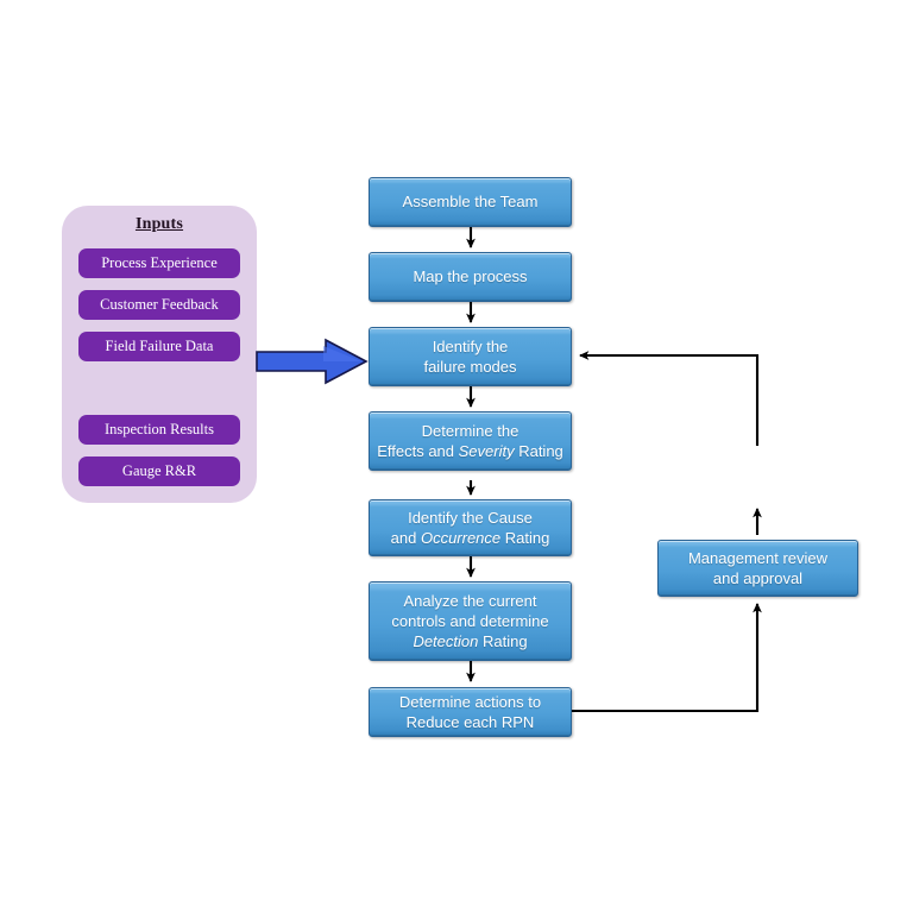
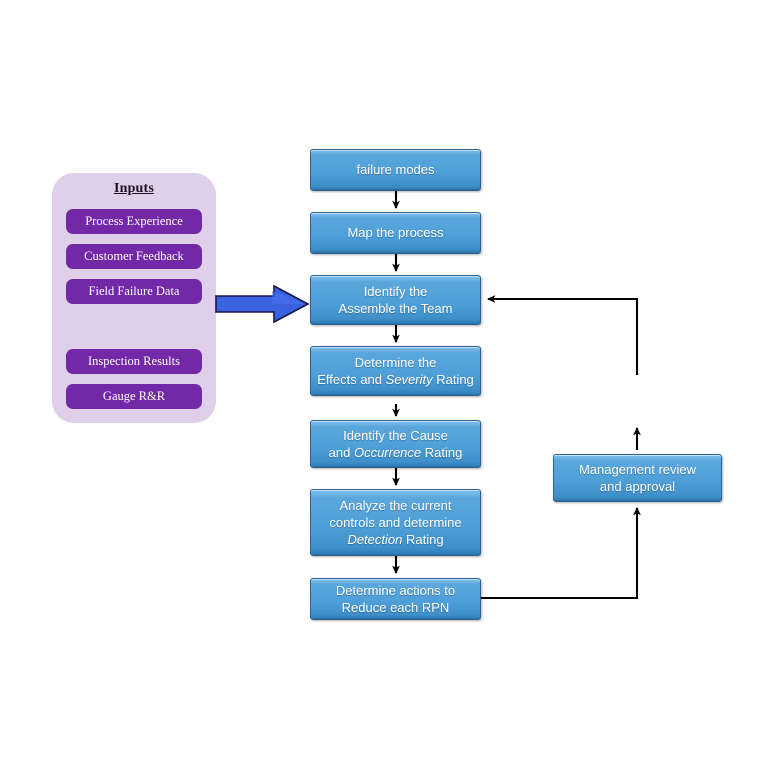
  Inputs
  Process Experience
  Customer Feedback
  Field Failure Data
  Inspection Results
  Gauge R&R
- Assemble the Team
+ failure modes
  Map the process
  Identify the
- failure modes
+ Assemble the Team
  Determine the
  Effects and Severity Rating
  Identify the Cause
  and Occurrence Rating
  Analyze the current
  controls and determine
  Detection Rating
  Determine actions to
  Reduce each RPN
  Management review
  and approval
